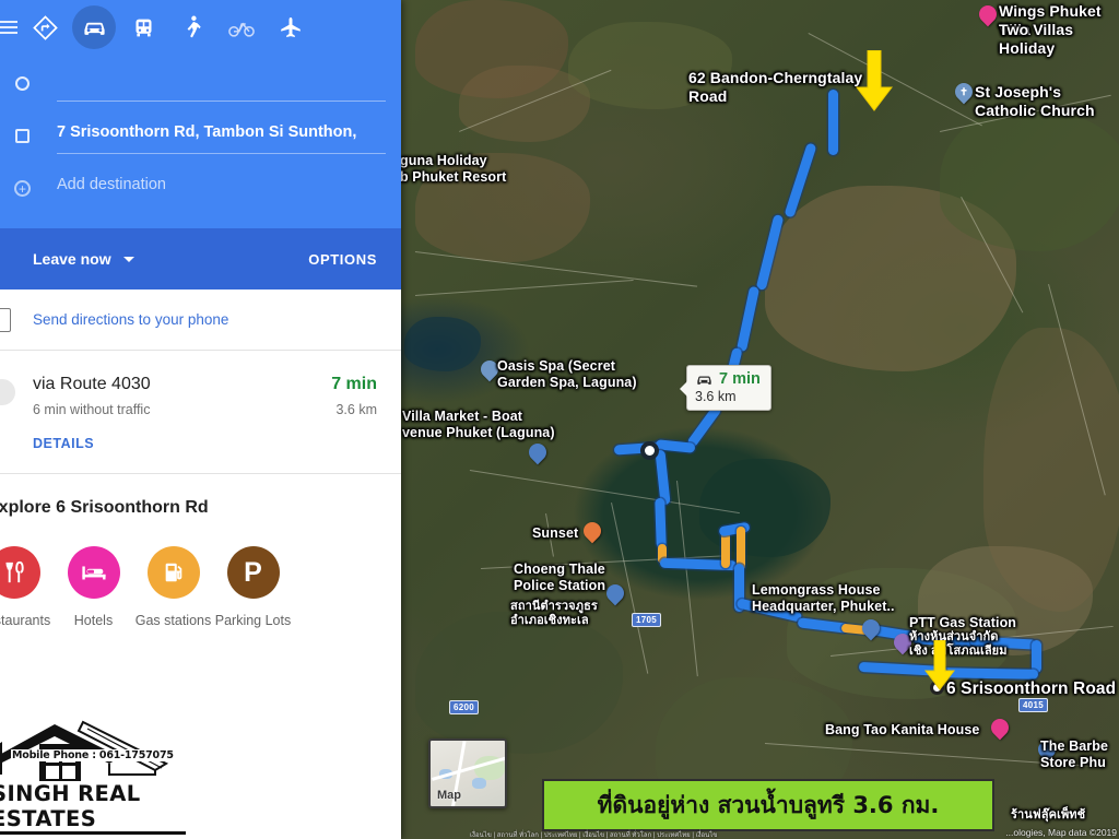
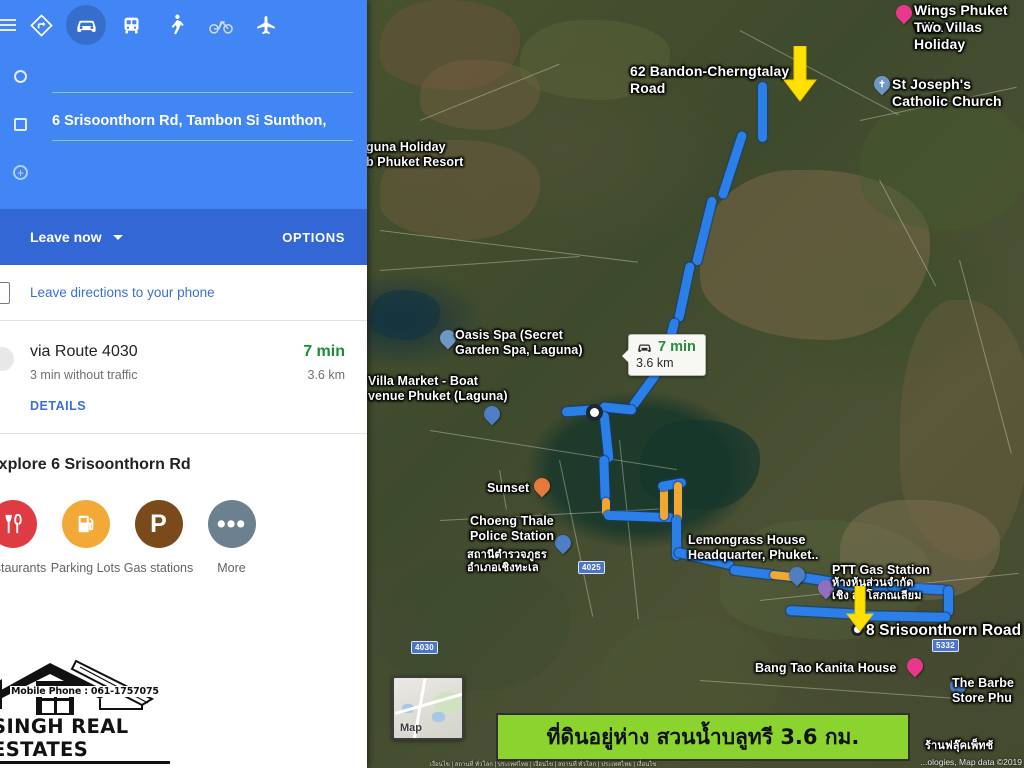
  ✝
  Wings Phuket Villa
  Two Villas Holiday
  62 Bandon-Cherngtalay
  Road
  St Joseph's
  Catholic Church
  guna Holiday
  b Phuket Resort
  Oasis Spa (Secret
  Garden Spa, Laguna)
  Villa Market - Boat
  venue Phuket (Laguna)
  Sunset
  Choeng Thale
  Police Station
  สถานีตำรวจภูธร
  อำเภอเชิงทะเล
  Lemongrass House
  Headquarter, Phuket..
  PTT Gas Station
  ห้างหุ้นส่วนจำกัด
  เชิงโสภณเลียม
- 6 Srisoonthorn Road
+ 8 Srisoonthorn Road
  Bang Tao Kanita House
  The Barbe
  Store Phu
  ร้านฟลุ๊คเพ็ทช้
- 1705
+ 4025
- 6200
+ 4030
- 4015
+ 5332
  7 min
  3.6 km
  Map
  ที่ดินอยู่ห่าง สวนน้ำบลูทรี 3.6 กม.
  ...ologies, Map data ©2019
- 7 Srisoonthorn Rd, Tambon Si Sunthon,
+ 6 Srisoonthorn Rd, Tambon Si Sunthon,
  +
- Add destination
  Leave now
  OPTIONS
- Send directions to your phone
+ Leave directions to your phone
  via Route 4030
  7 min
- 6 min without traffic
+ 3 min without traffic
  3.6 km
  DETAILS
  xplore 6 Srisoonthorn Rd
  taurants
- Hotels
- Gas stations
+ Parking Lots
  P
- Parking Lots
+ Gas stations
+ •••
+ More
  Mobile Phone : 061-1757075
  INGH REAL STATES
